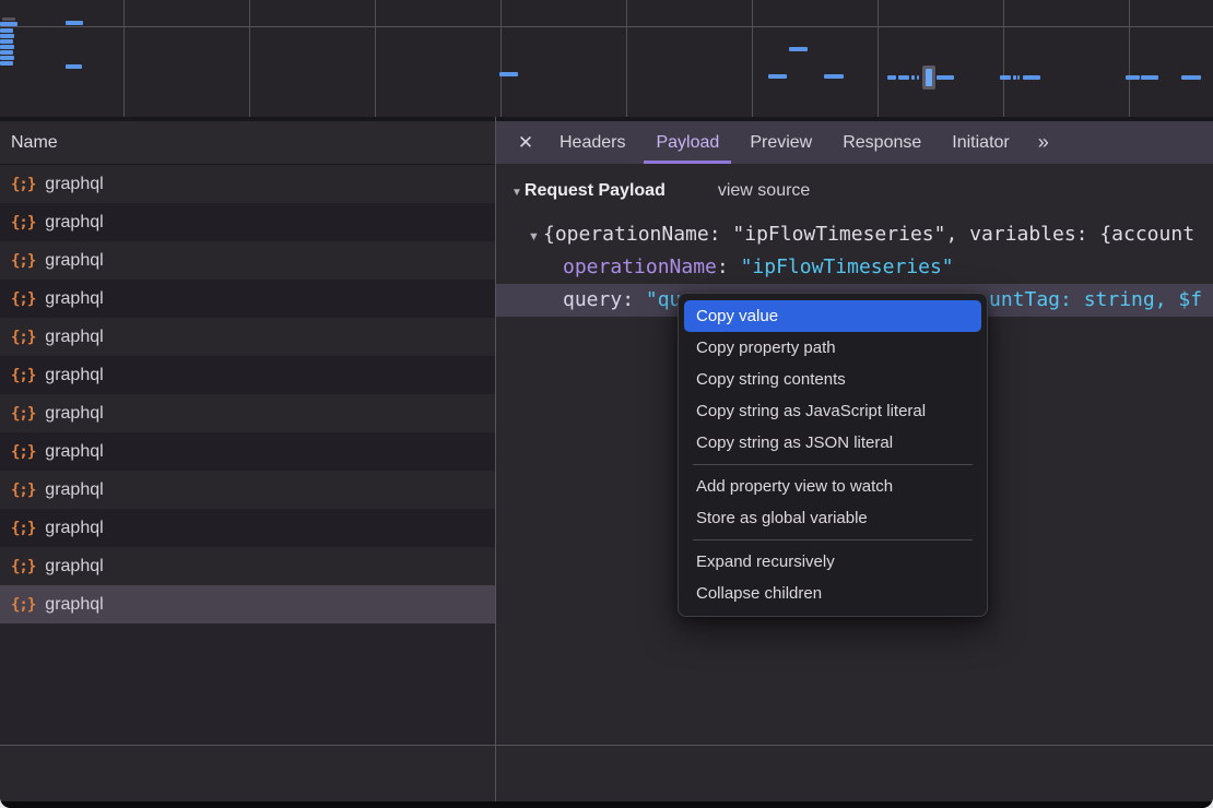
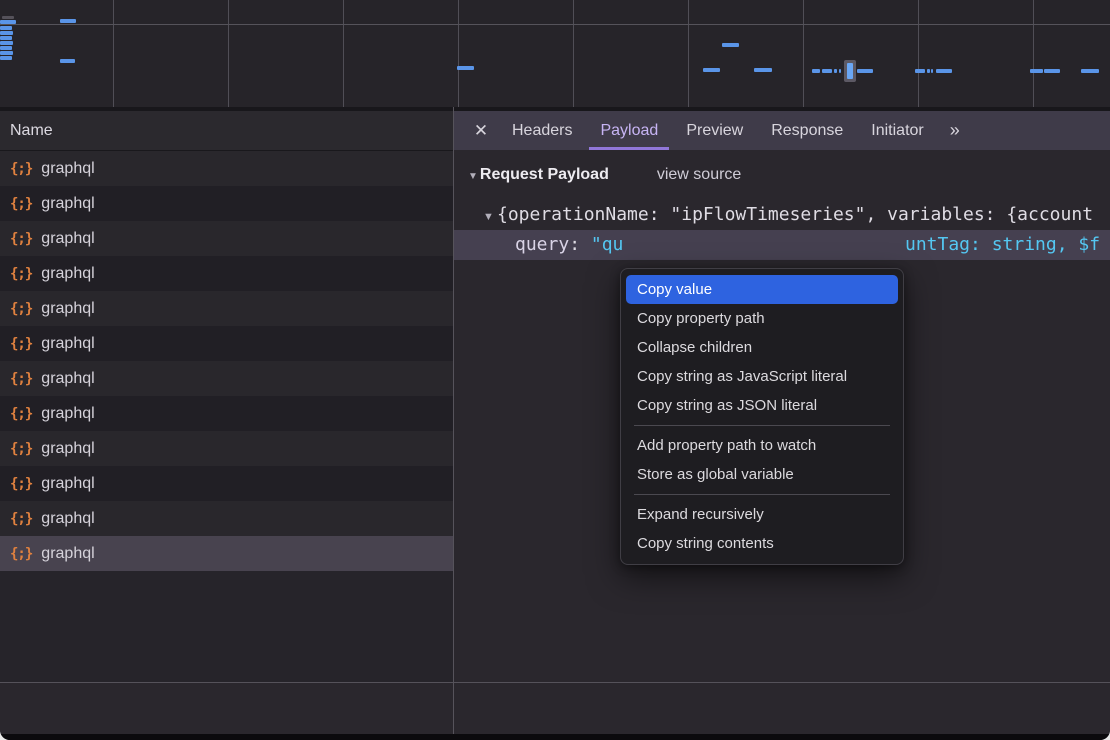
  Name
  {;}
  graphql
  {;}
  graphql
  {;}
  graphql
  {;}
  graphql
  {;}
  graphql
  {;}
  graphql
  {;}
  graphql
  {;}
  graphql
  {;}
  graphql
  {;}
  graphql
  {;}
  graphql
  {;}
  graphql
  ✕
  Headers
  Payload
  Preview
  Response
  Initiator
  »
  ▼
  Request Payload
  view source
  ▼ {operationName: "ipFlowTimeseries", variables: {account
- operationName: "ipFlowTimeseries"
  query: "qu
  untTag: string, $f
  Copy value
  Copy property path
- Copy string contents
+ Collapse children
  Copy string as JavaScript literal
  Copy string as JSON literal
- Add property view to watch
+ Add property path to watch
  Store as global variable
  Expand recursively
- Collapse children
+ Copy string contents
